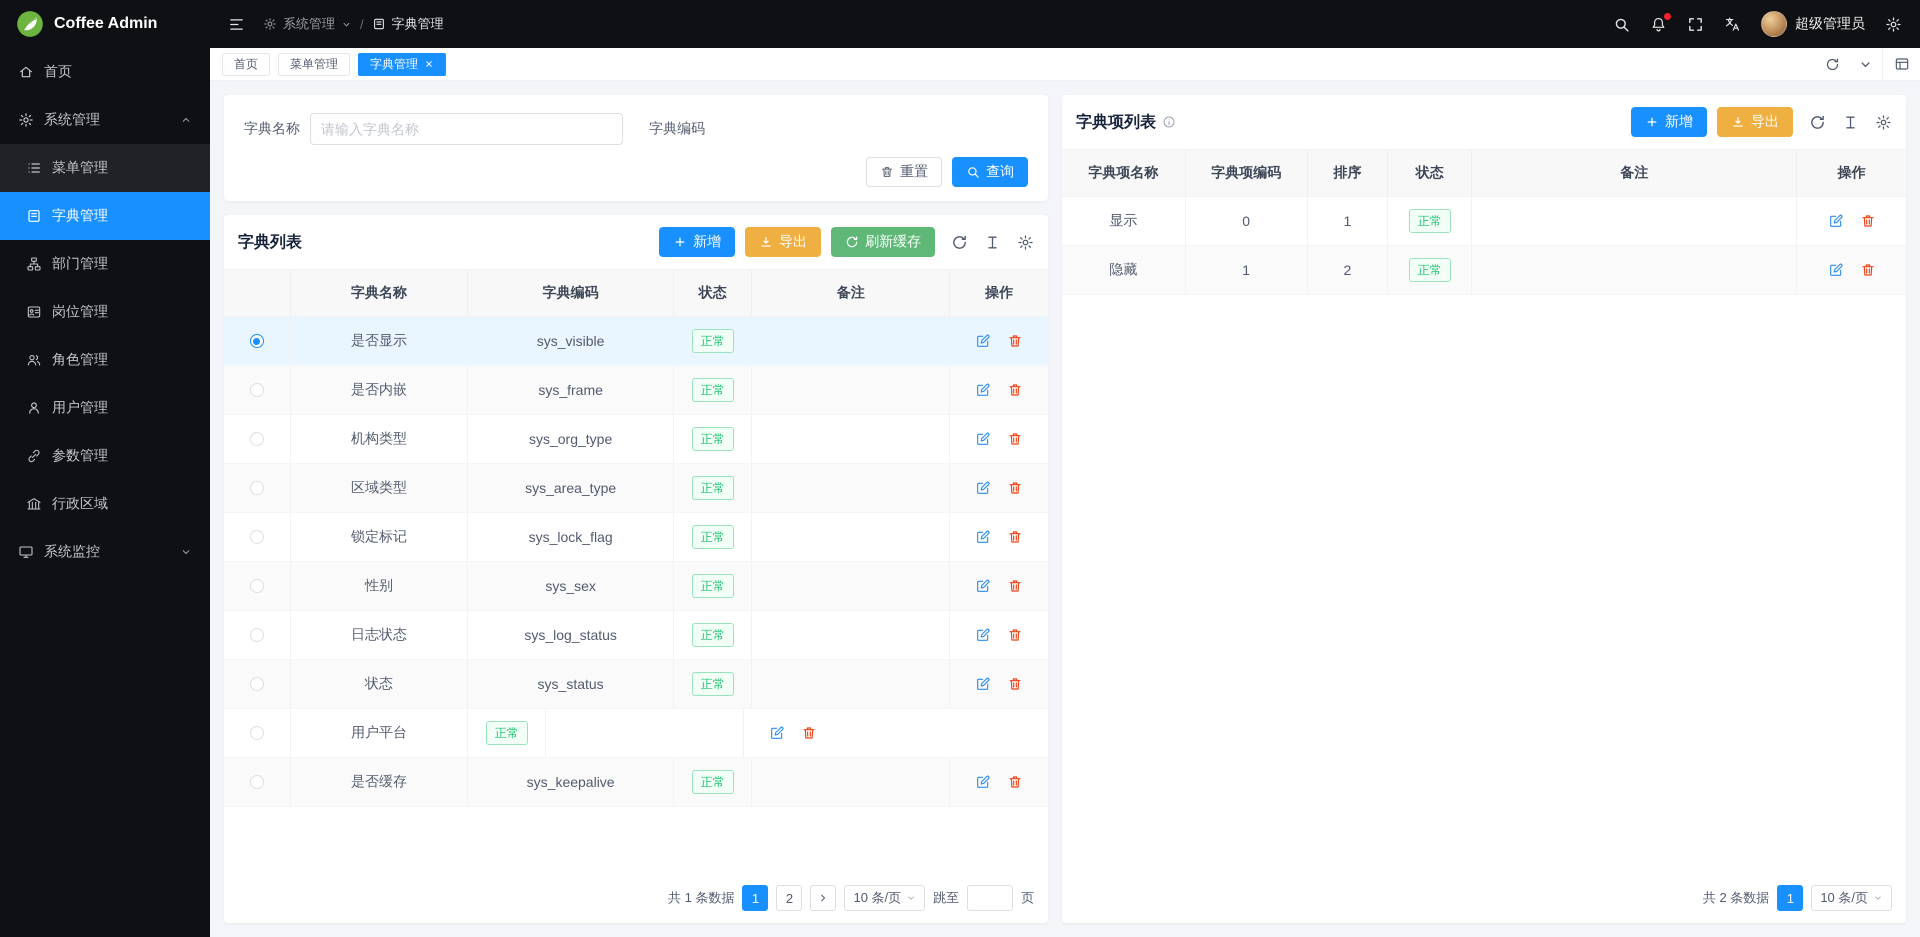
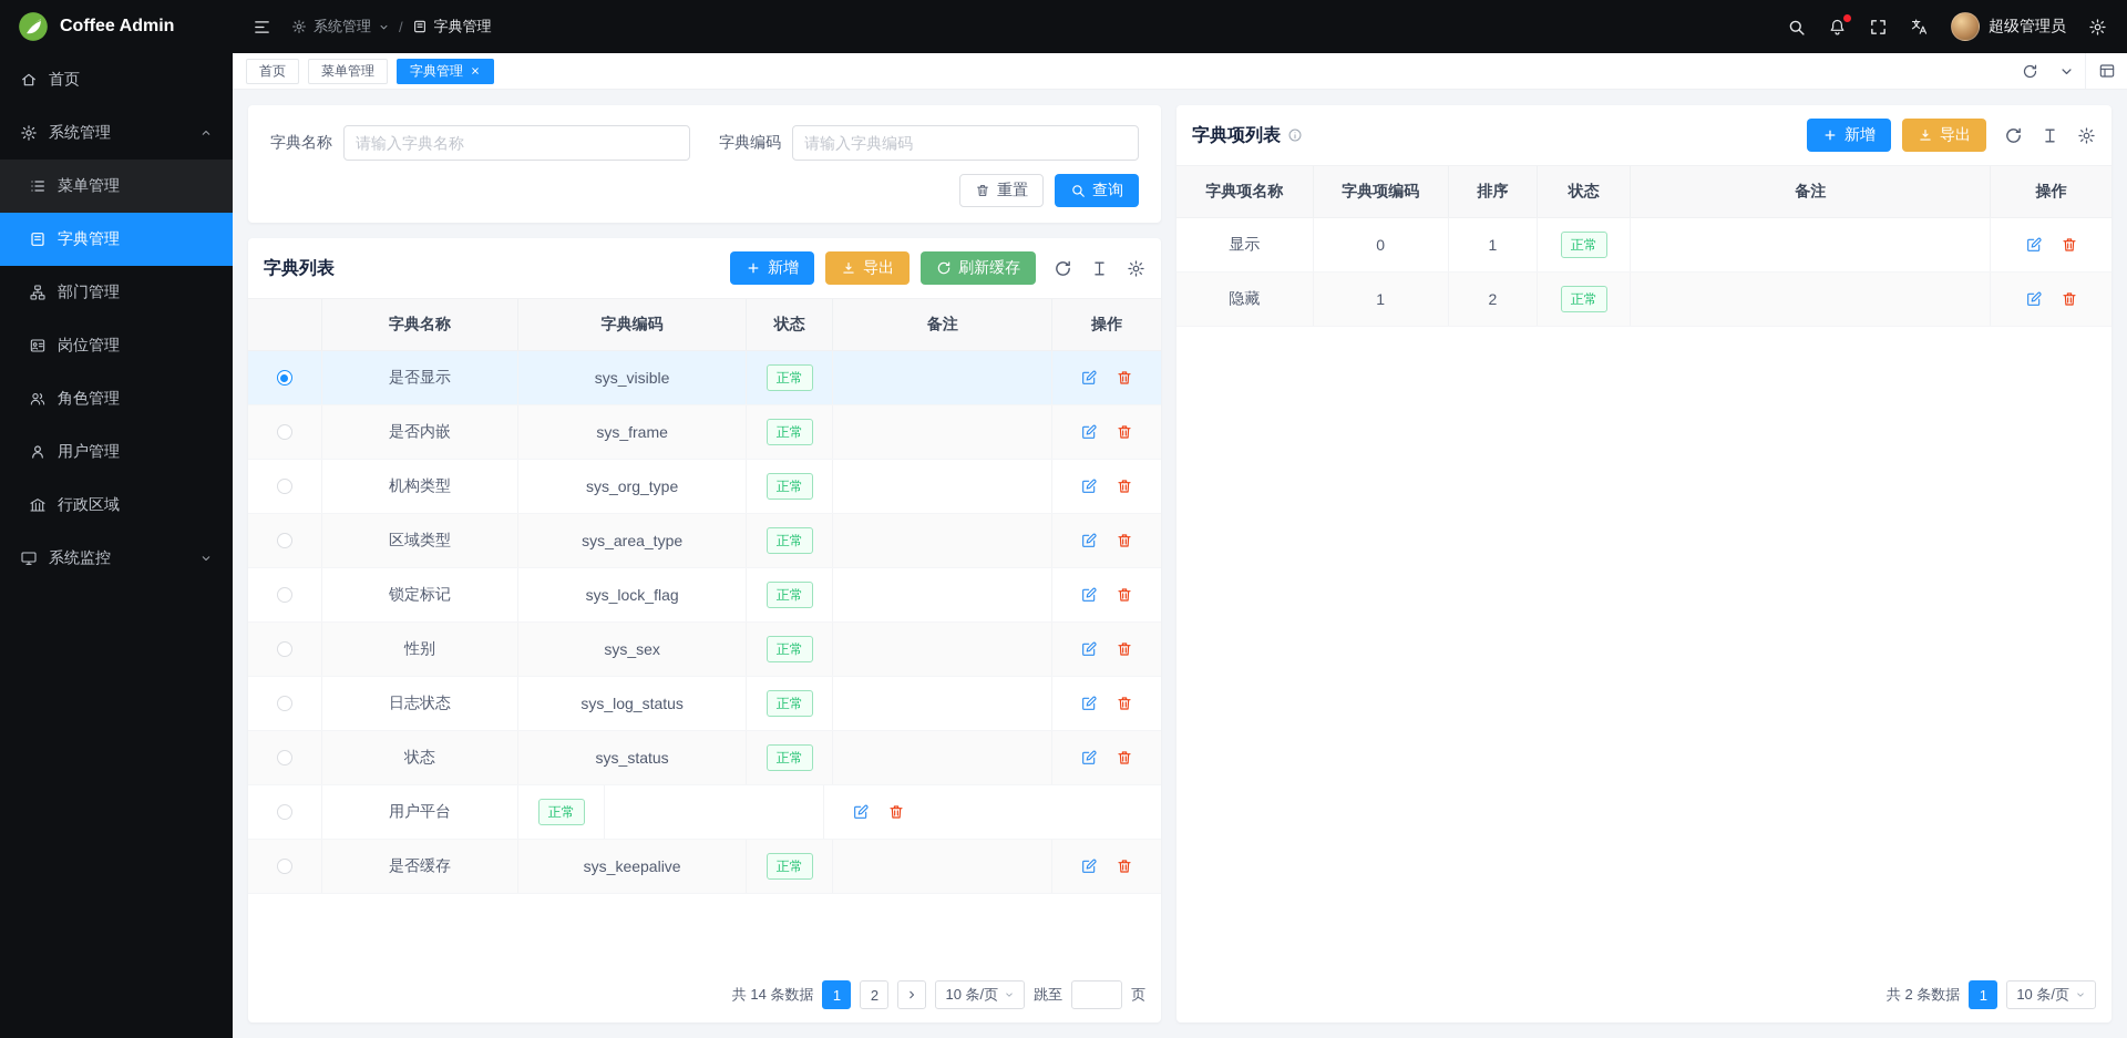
  Coffee Admin
  首页
  系统管理
  菜单管理
  字典管理
  部门管理
  岗位管理
  角色管理
  用户管理
- 参数管理
  行政区域
  系统监控
  系统管理
  /
  字典管理
  超级管理员
  首页
  菜单管理
  字典管理
  字典名称
  请输入字典名称
  字典编码
+ 请输入字典编码
  重置
  查询
  字典列表
  新增
  导出
  刷新缓存
  字典名称
  字典编码
  状态
  备注
  操作
  是否显示
  sys_visible
  正常
  是否内嵌
  sys_frame
  正常
  机构类型
  sys_org_type
  正常
  区域类型
  sys_area_type
  正常
  锁定标记
  sys_lock_flag
  正常
  性别
  sys_sex
  正常
  日志状态
  sys_log_status
  正常
  状态
  sys_status
  正常
  用户平台
  正常
  是否缓存
  sys_keepalive
  正常
- 共 1 条数据
+ 共 14 条数据
  1
  2
  10 条/页
  跳至
  页
  字典项列表
  新增
  导出
  字典项名称
  字典项编码
  排序
  状态
  备注
  操作
  显示
  0
  1
  正常
  隐藏
  1
  2
  正常
  共 2 条数据
  1
  10 条/页
